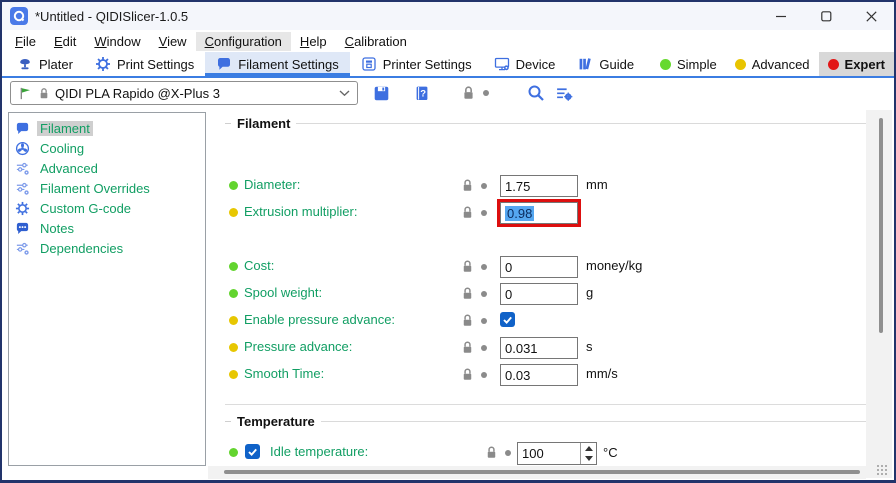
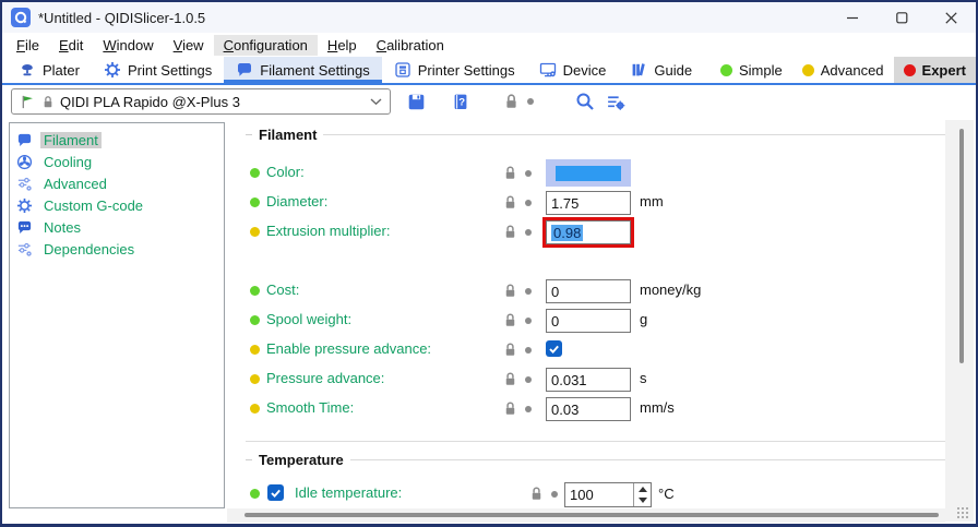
  *Untitled - QIDISlicer-1.0.5
  File
  Edit
  Window
  View
  Configuration
  Help
  Calibration
  Plater
  Print Settings
  Filament Settings
  Printer Settings
  Device
  Guide
  Simple
  Advanced
  Expert
  QIDI PLA Rapido @X-Plus 3
  ?
  Filament
  Cooling
  Advanced
- Filament Overrides
  Custom G-code
  Notes
  Dependencies
  Filament
+ Color:
  Diameter:
  1.75
  mm
  Extrusion multiplier:
  0.98
  Cost:
  0
  money/kg
  Spool weight:
  0
  g
  Enable pressure advance:
  Pressure advance:
  0.031
  s
  Smooth Time:
  0.03
  mm/s
  Temperature
  Idle temperature:
  100
  °C
